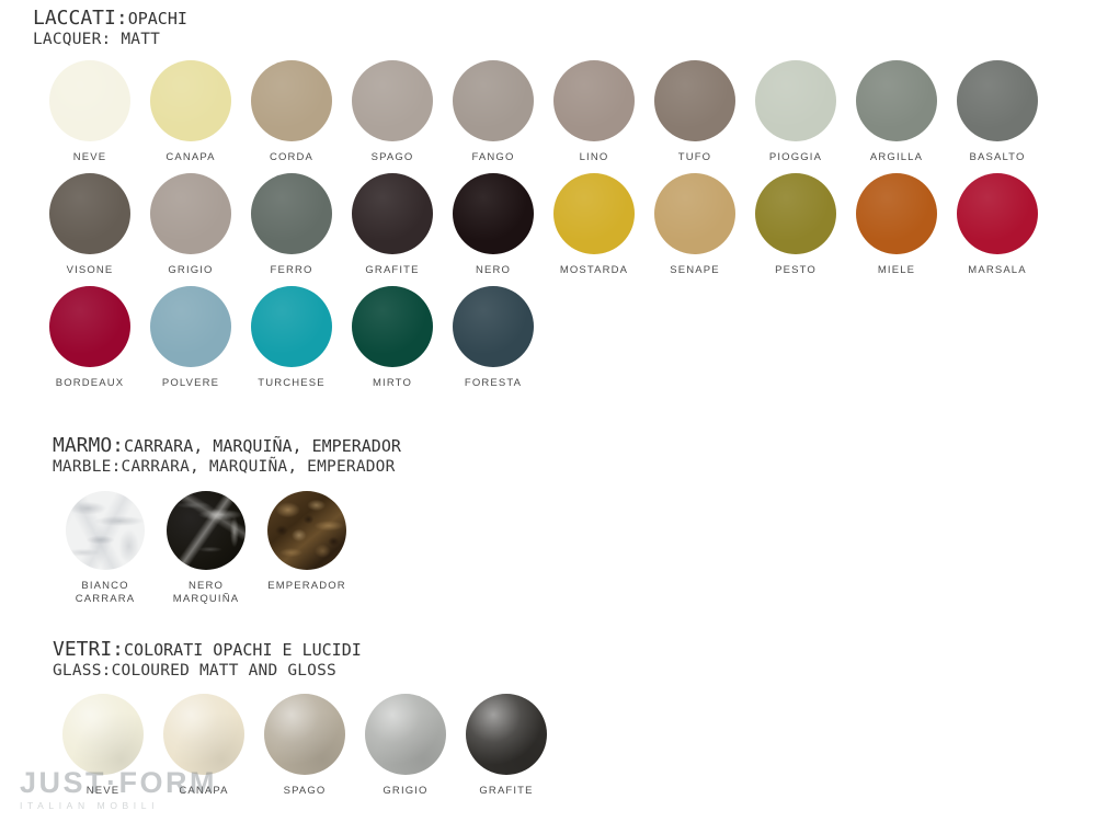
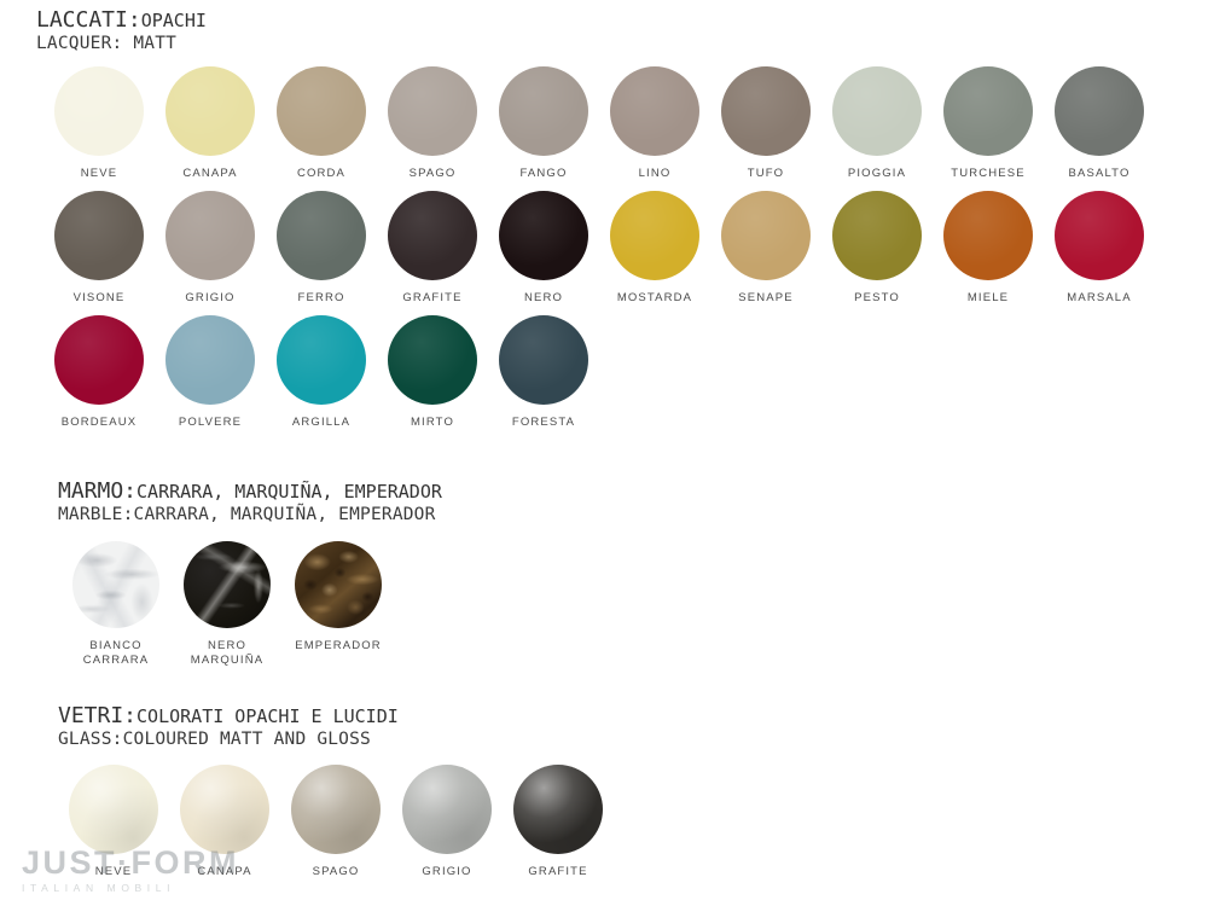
  LACCATI:OPACHI
  LACQUER: MATT
  NEVE
  CANAPA
  CORDA
  SPAGO
  FANGO
  LINO
  TUFO
  PIOGGIA
- ARGILLA
+ TURCHESE
  BASALTO
  VISONE
  GRIGIO
  FERRO
  GRAFITE
  NERO
  MOSTARDA
  SENAPE
  PESTO
  MIELE
  MARSALA
  BORDEAUX
  POLVERE
- TURCHESE
+ ARGILLA
  MIRTO
  FORESTA
  MARMO:CARRARA, MARQUIÑA, EMPERADOR
  MARBLE:CARRARA, MARQUIÑA, EMPERADOR
  BIANCO
  CARRARA
  NERO
  MARQUIÑA
  EMPERADOR
  VETRI:COLORATI OPACHI E LUCIDI
  GLASS:COLOURED MATT AND GLOSS
  NEVE
  CANAPA
  SPAGO
  GRIGIO
  GRAFITE
  JUST·FORM
  ITALIAN MOBILI
